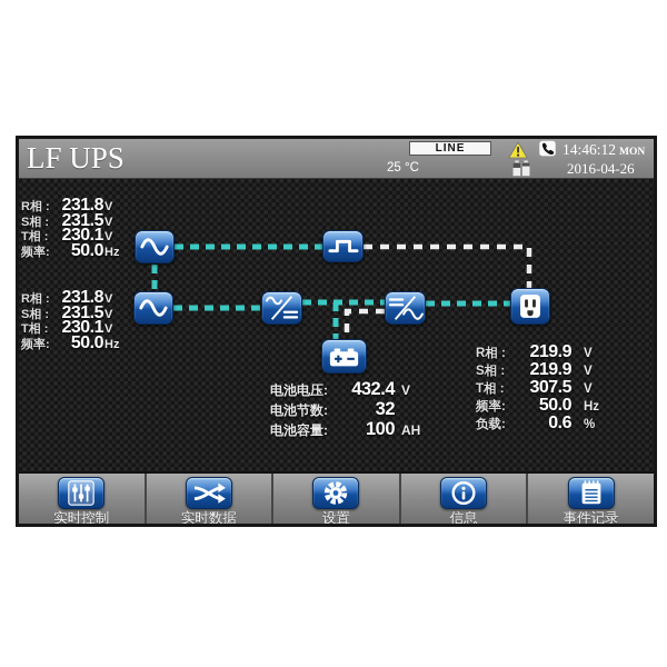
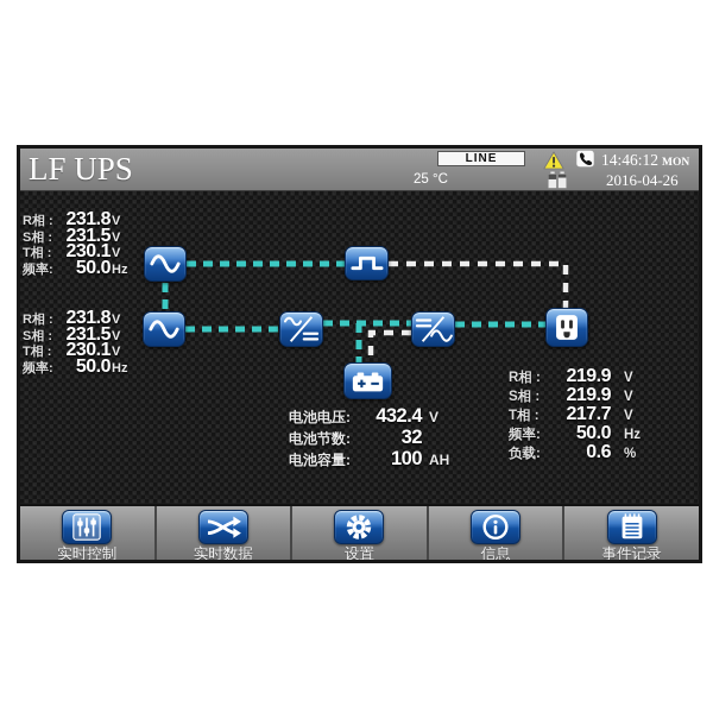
  LF UPS
  LINE
  25 °C
  14:46:12 MON
  2016-04-26
  R相 :
  231.8
  V
  S相 :
  231.5
  V
  T相 :
  230.1
  V
  频率:
  50.0
  Hz
  R相 :
  231.8
  V
  S相 :
  231.5
  V
  T相 :
  230.1
  V
  频率:
  50.0
  Hz
  R相 :
  219.9
  V
  S相 :
  219.9
  V
  T相 :
- 307.5
+ 217.7
  V
  频率:
  50.0
  Hz
  负载:
  0.6
  %
  电池电压:
  432.4
  V
  电池节数:
  32
  电池容量:
  100
  AH
  实时控制
  实时数据
  设置
  信息
  事件记录
